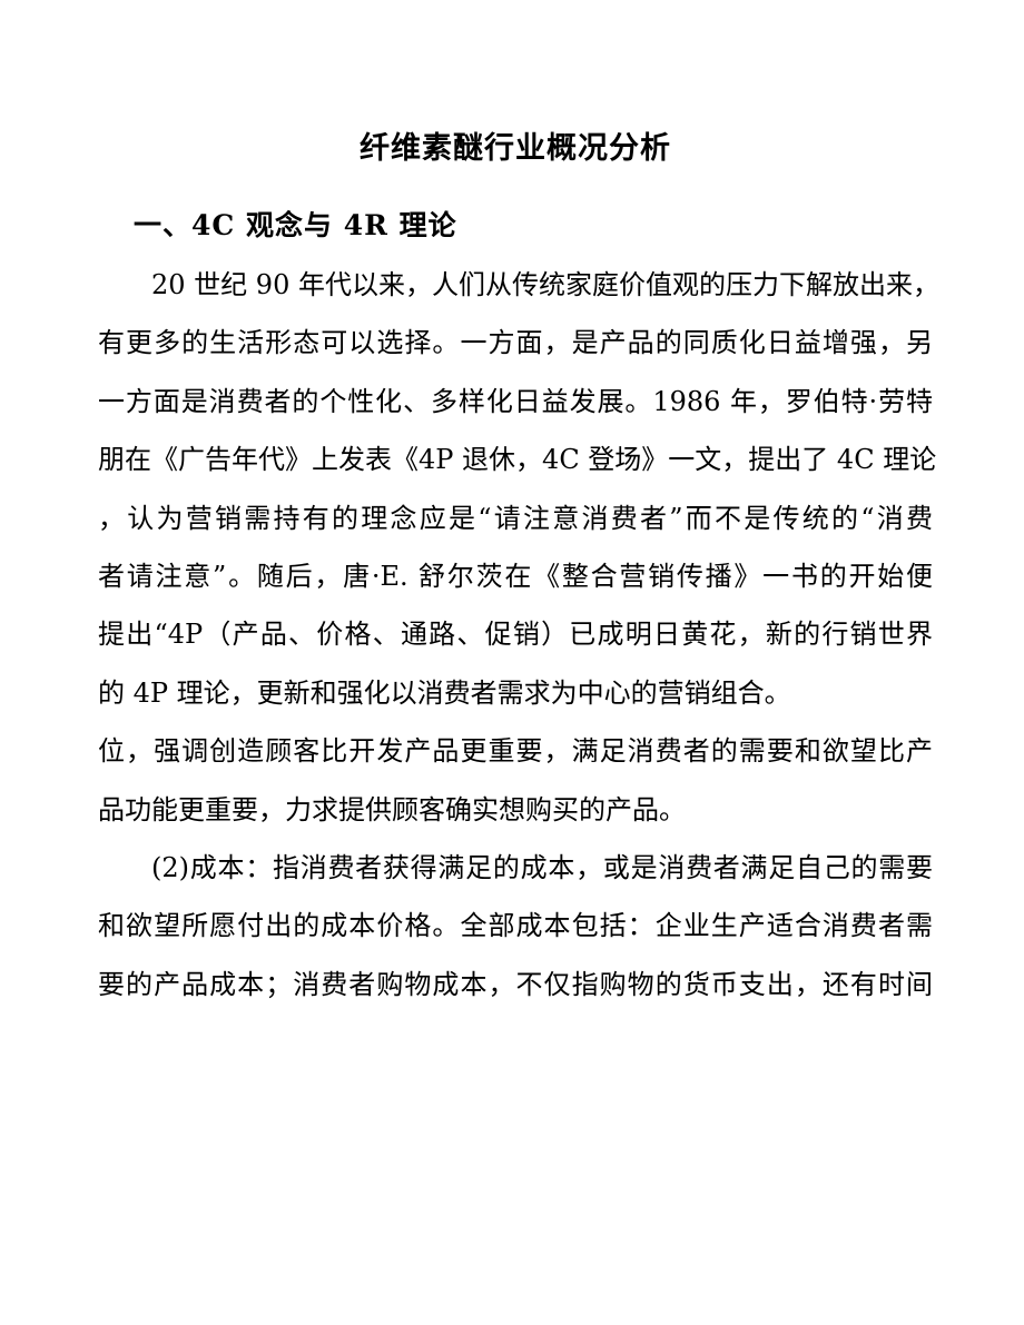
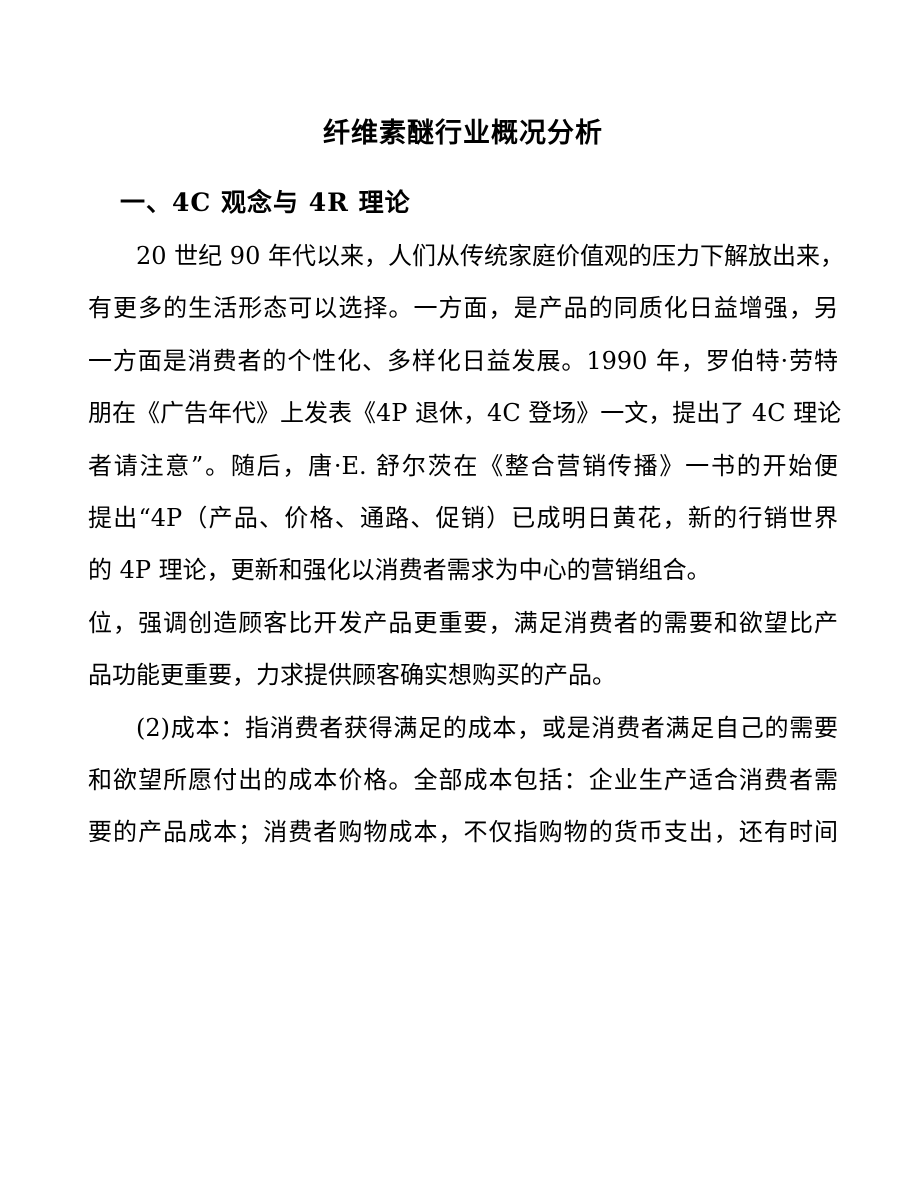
  纤维素醚行业概况分析
  一、4C 观念与 4R 理论
  20 世纪 90 年代以来，人们从传统家庭价值观的压力下解放出来，
  有更多的生活形态可以选择。一方面，是产品的同质化日益增强，另
- 一方面是消费者的个性化、多样化日益发展。1986 年，罗伯特·劳特
+ 一方面是消费者的个性化、多样化日益发展。1990 年，罗伯特·劳特
  朋在《广告年代》上发表《4P 退休，4C 登场》一文，提出了 4C 理论
- ，认为营销需持有的理念应是“请注意消费者”而不是传统的“消费
  者请注意”。随后，唐·E. 舒尔茨在《整合营销传播》一书的开始便
  提出“4P（产品、价格、通路、促销）已成明日黄花，新的行销世界
  的 4P 理论，更新和强化以消费者需求为中心的营销组合。
  位，强调创造顾客比开发产品更重要，满足消费者的需要和欲望比产
  品功能更重要，力求提供顾客确实想购买的产品。
  (2)成本：指消费者获得满足的成本，或是消费者满足自己的需要
  和欲望所愿付出的成本价格。全部成本包括：企业生产适合消费者需
  要的产品成本；消费者购物成本，不仅指购物的货币支出，还有时间
